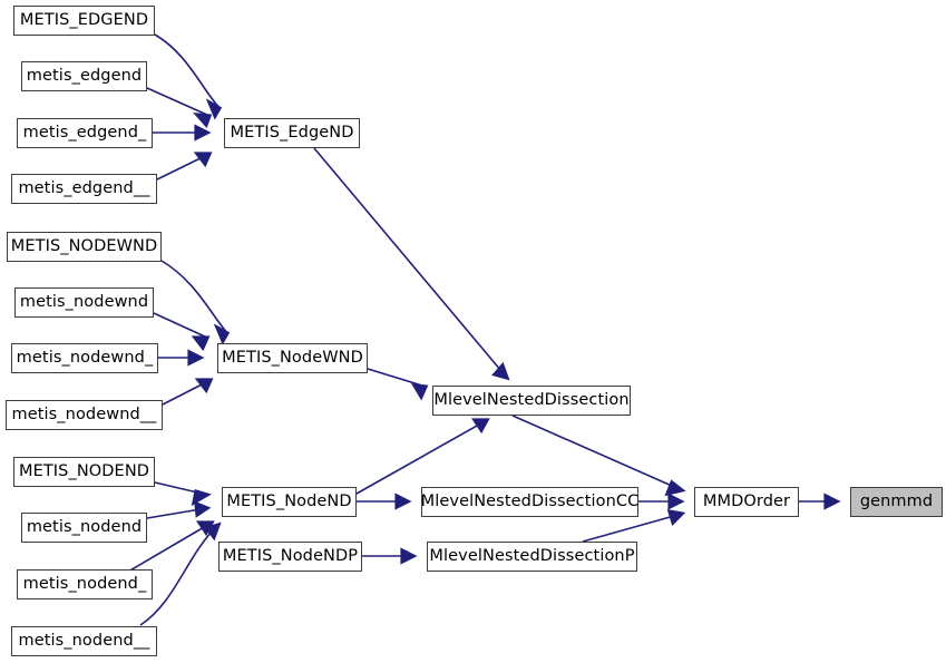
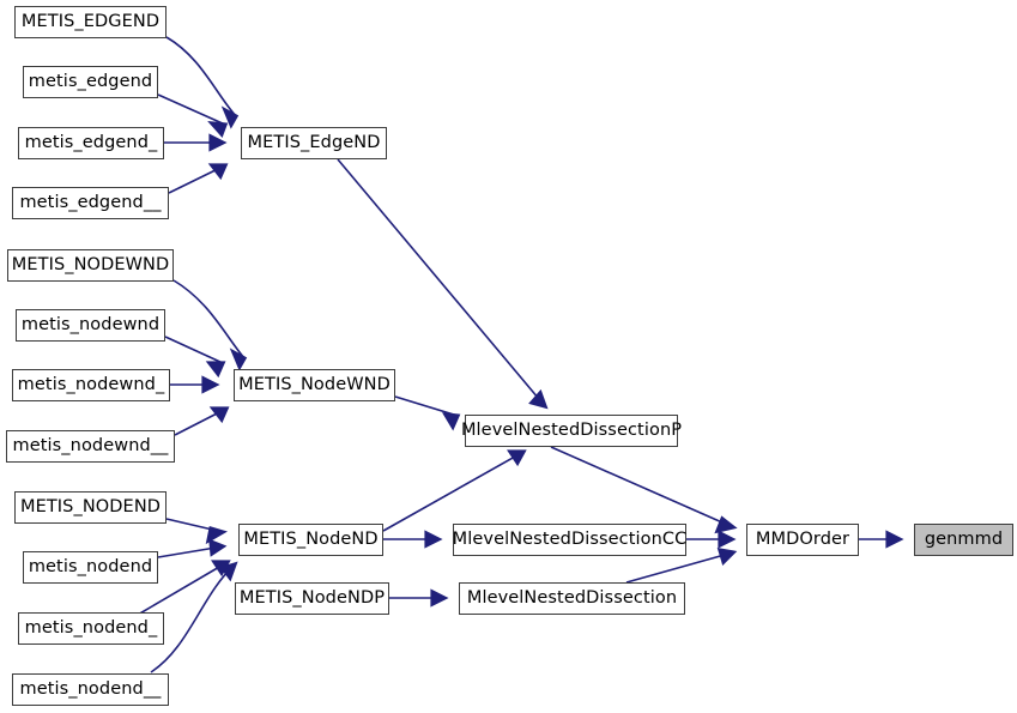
  METIS_EDGEND
  metis_edgend
  metis_edgend_
  metis_edgend__
  METIS_EdgeND
  METIS_NODEWND
  metis_nodewnd
  metis_nodewnd_
  metis_nodewnd__
  METIS_NodeWND
  METIS_NODEND
  metis_nodend
  metis_nodend_
  metis_nodend__
  METIS_NodeND
  METIS_NodeNDP
- MlevelNestedDissection
+ MlevelNestedDissectionP
  MlevelNestedDissectionCC
- MlevelNestedDissectionP
+ MlevelNestedDissection
  MMDOrder
  genmmd
